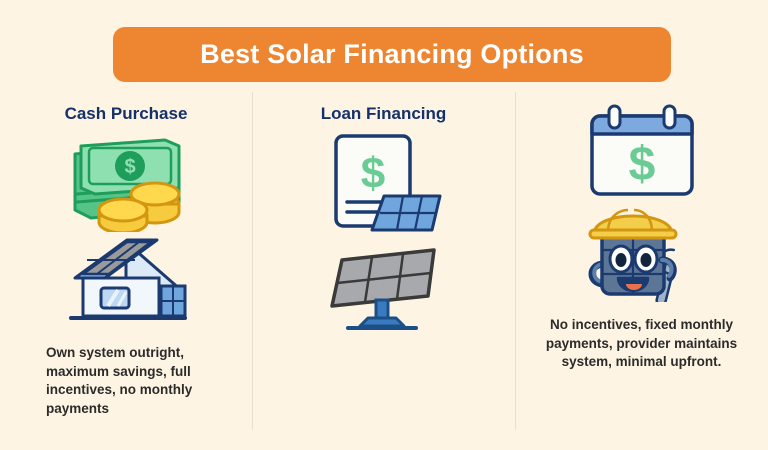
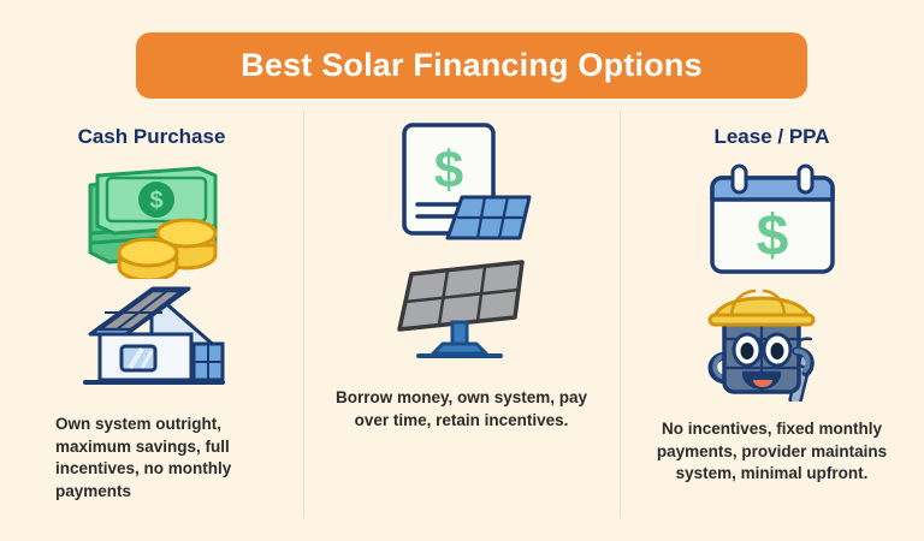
  Best Solar Financing Options
  Cash Purchase
  $
  Own system outright, maximum savings, full incentives, no monthly payments
- Loan Financing
  $
+ Borrow money, own system, pay over time, retain incentives.
+ Lease / PPA
  $
  No incentives, fixed monthly payments, provider maintains system, minimal upfront.
